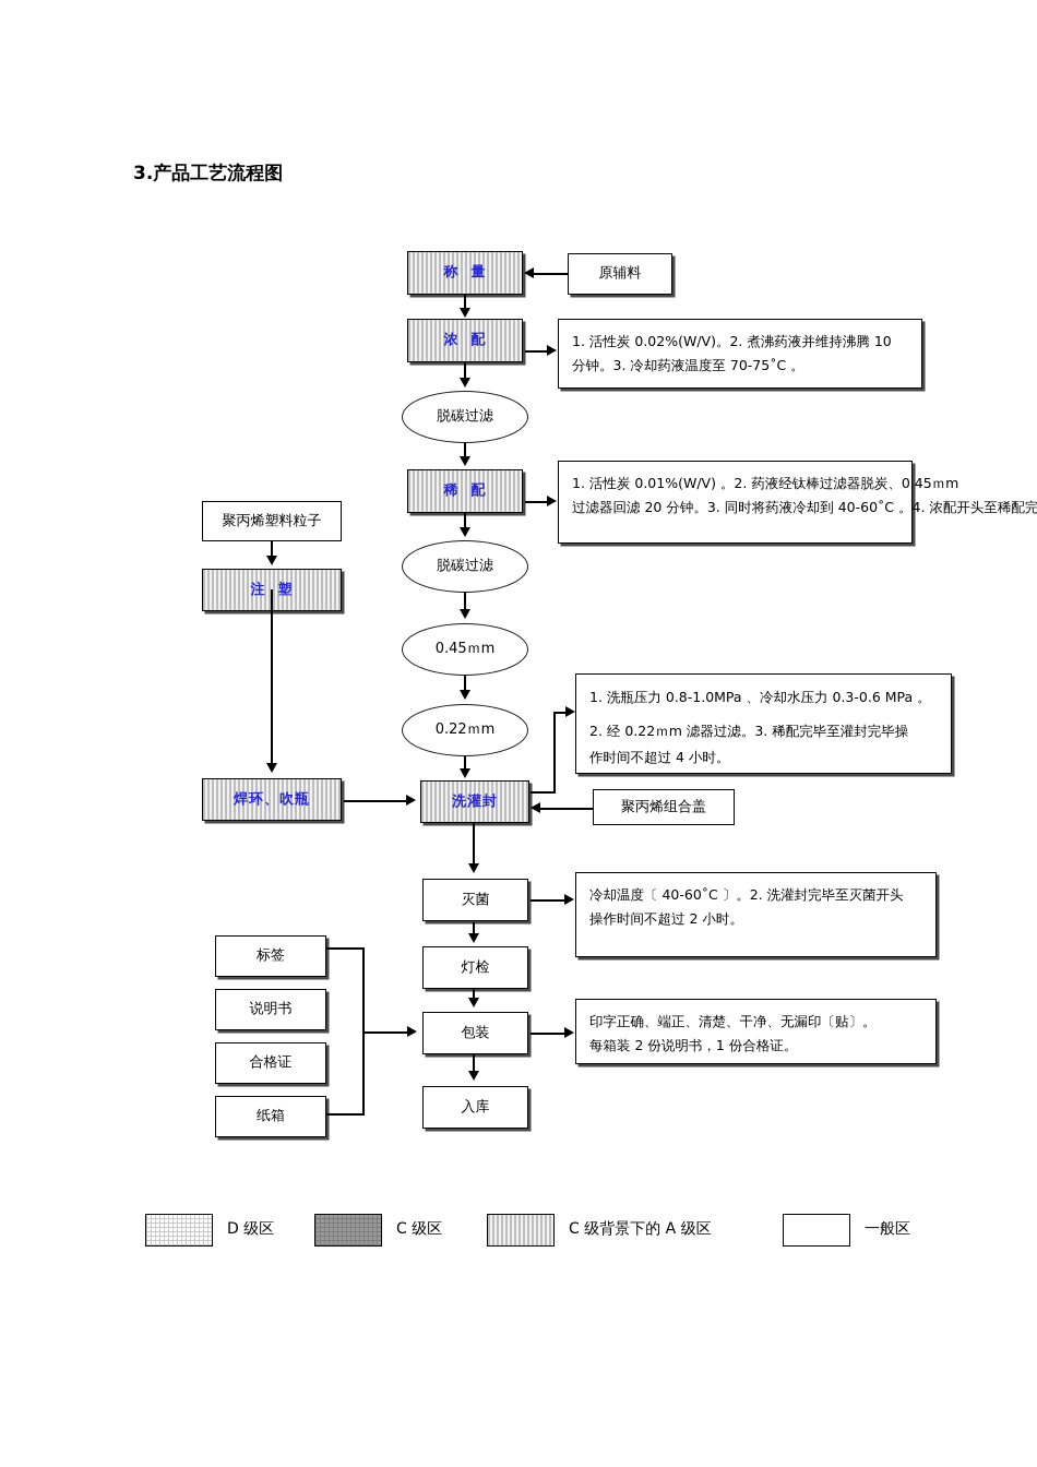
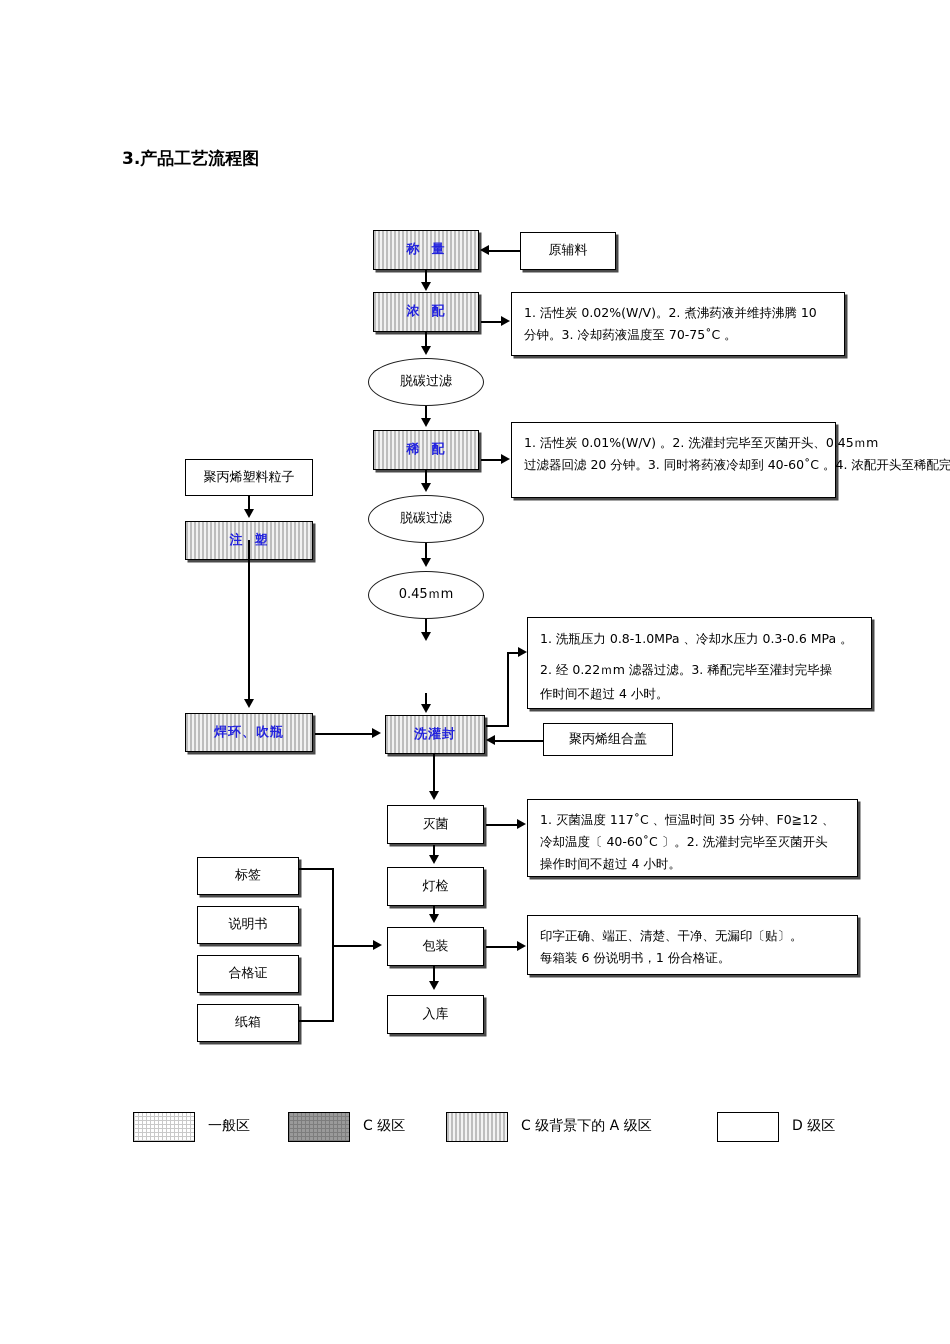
  3.产品工艺流程图
  原辅料
  称 量
  浓 配
  脱碳过滤
  稀 配
  脱碳过滤
  0.45ｍm
- 0.22ｍm
  聚丙烯塑料粒子
  注 塑
  焊环、吹瓶
  洗灌封
  聚丙烯组合盖
  灭菌
  灯检
  包装
  入库
  标签
  说明书
  合格证
  纸箱
  1. 活性炭 0.02%(W/V)。2. 煮沸药液并维持沸腾 10
  分钟。3. 冷却药液温度至 70-75˚C 。
- 1. 活性炭 0.01%(W/V) 。2. 药液经钛棒过滤器脱炭、0.45ｍm
+ 1. 活性炭 0.01%(W/V) 。2. 洗灌封完毕至灭菌开头、0.45ｍm
  过滤器回滤 20 分钟。3. 同时将药液冷却到 40-60˚C 。4. 浓配开头至稀配完
  1. 洗瓶压力 0.8-1.0MPa 、冷却水压力 0.3-0.6 MPa 。
  2. 经 0.22ｍm 滤器过滤。3. 稀配完毕至灌封完毕操
  作时间不超过 4 小时。
+ 1. 灭菌温度 117˚C 、恒温时间 35 分钟、F0≧12 、
  冷却温度〔 40-60˚C 〕。2. 洗灌封完毕至灭菌开头
- 操作时间不超过 2 小时。
+ 操作时间不超过 4 小时。
  印字正确、端正、清楚、干净、无漏印〔贴〕。
- 每箱装 2 份说明书，1 份合格证。
+ 每箱装 6 份说明书，1 份合格证。
- D 级区
+ 一般区
  C 级区
  C 级背景下的 A 级区
- 一般区
+ D 级区
